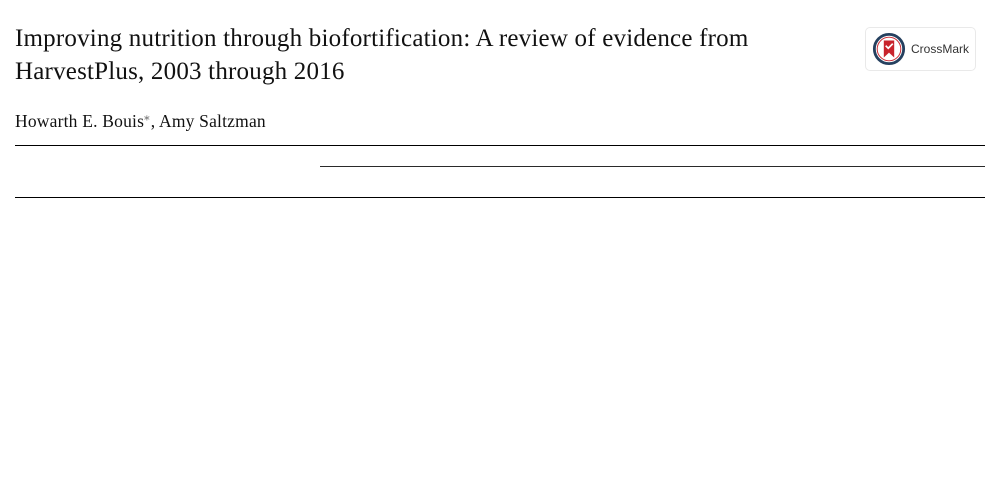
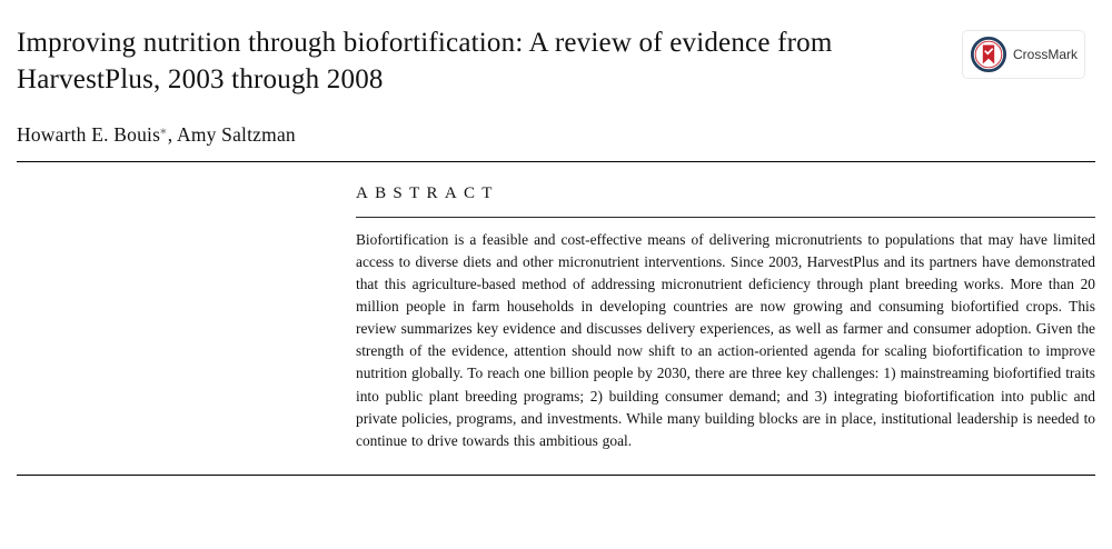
- Improving nutrition through biofortification: A review of evidence from HarvestPlus, 2003 through 2016
+ Improving nutrition through biofortification: A review of evidence from HarvestPlus, 2003 through 2008
  CrossMark
  Howarth E. Bouis⁎, Amy Saltzman
+ ABSTRACT
+ Biofortification is a feasible and cost-effective means of delivering micronutrients to populations that may have limited access to diverse diets and other micronutrient interventions. Since 2003, HarvestPlus and its partners have demonstrated that this agriculture-based method of addressing micronutrient deficiency through plant breeding works. More than 20 million people in farm households in developing countries are now growing and consuming biofortified crops. This review summarizes key evidence and discusses delivery experiences, as well as farmer and consumer adoption. Given the strength of the evidence, attention should now shift to an action-oriented agenda for scaling biofortification to improve nutrition globally. To reach one billion people by 2030, there are three key challenges: 1) mainstreaming biofortified traits into public plant breeding programs; 2) building consumer demand; and 3) integrating biofortification into public and private policies, programs, and investments. While many building blocks are in place, institutional leadership is needed to continue to drive towards this ambitious goal.
